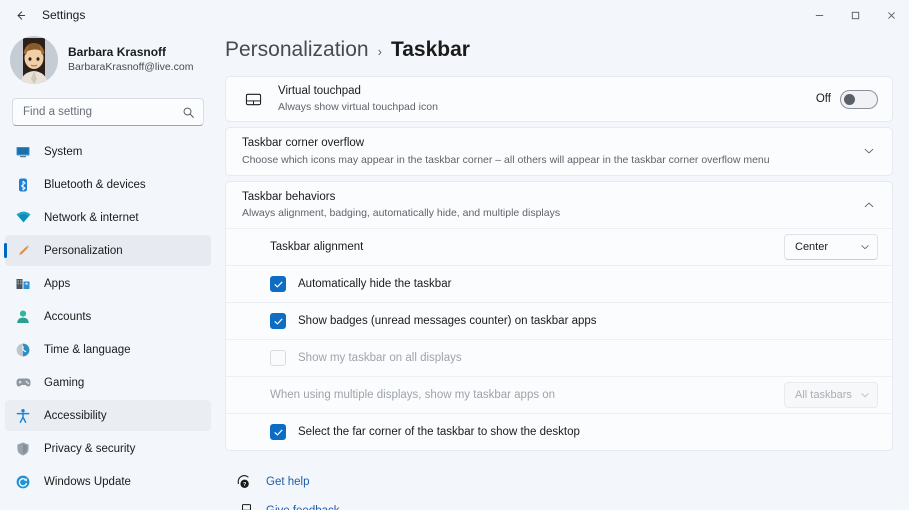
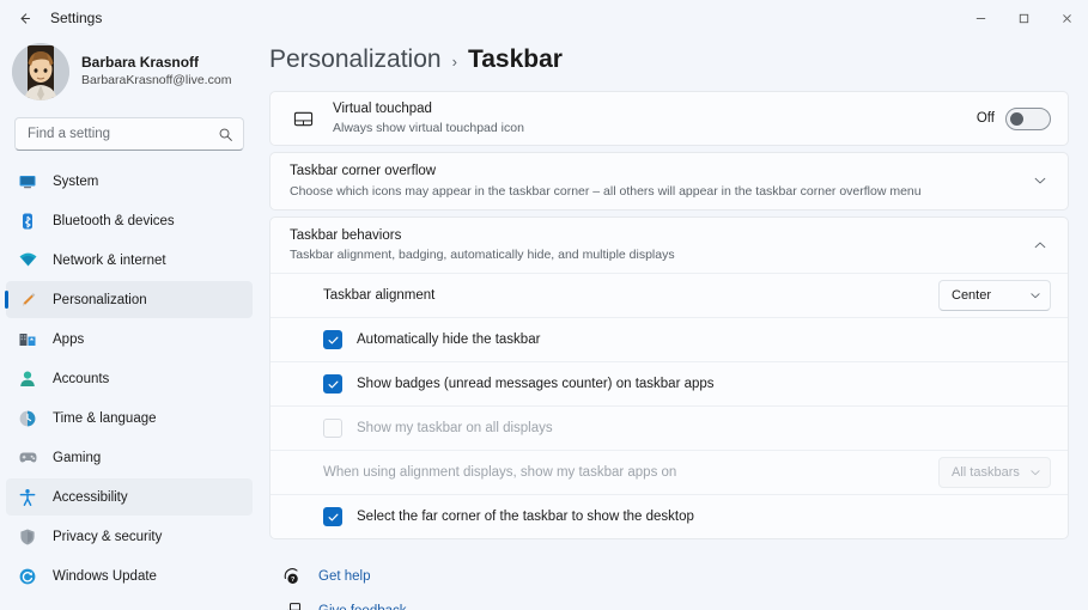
  Settings
  Barbara Krasnoff
  BarbaraKrasnoff@live.com
  Find a setting
  System
  Bluetooth & devices
  Network & internet
  Personalization
  Apps
  Accounts
  Time & language
  Gaming
  Accessibility
  Privacy & security
  Windows Update
  Personalization
  ›
  Taskbar
  Virtual touchpad
  Always show virtual touchpad icon
  Off
  Taskbar corner overflow
  Choose which icons may appear in the taskbar corner – all others will appear in the taskbar corner overflow menu
  Taskbar behaviors
- Always alignment, badging, automatically hide, and multiple displays
+ Taskbar alignment, badging, automatically hide, and multiple displays
  Taskbar alignment
  Center
  Automatically hide the taskbar
  Show badges (unread messages counter) on taskbar apps
  Show my taskbar on all displays
- When using multiple displays, show my taskbar apps on
+ When using alignment displays, show my taskbar apps on
  All taskbars
  Select the far corner of the taskbar to show the desktop
  Get help
